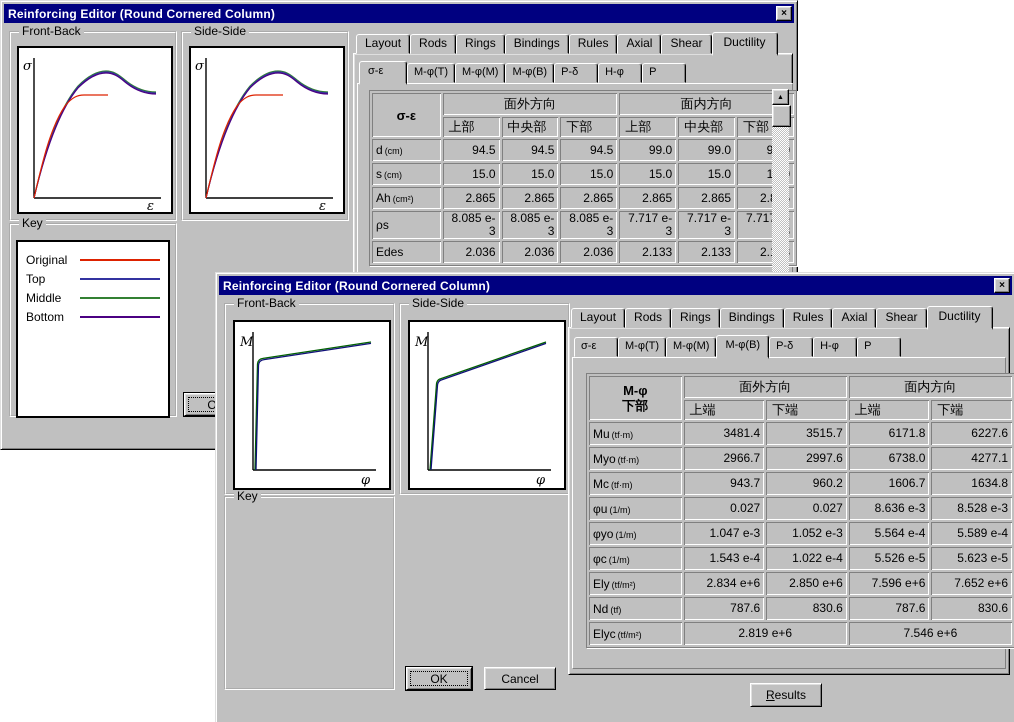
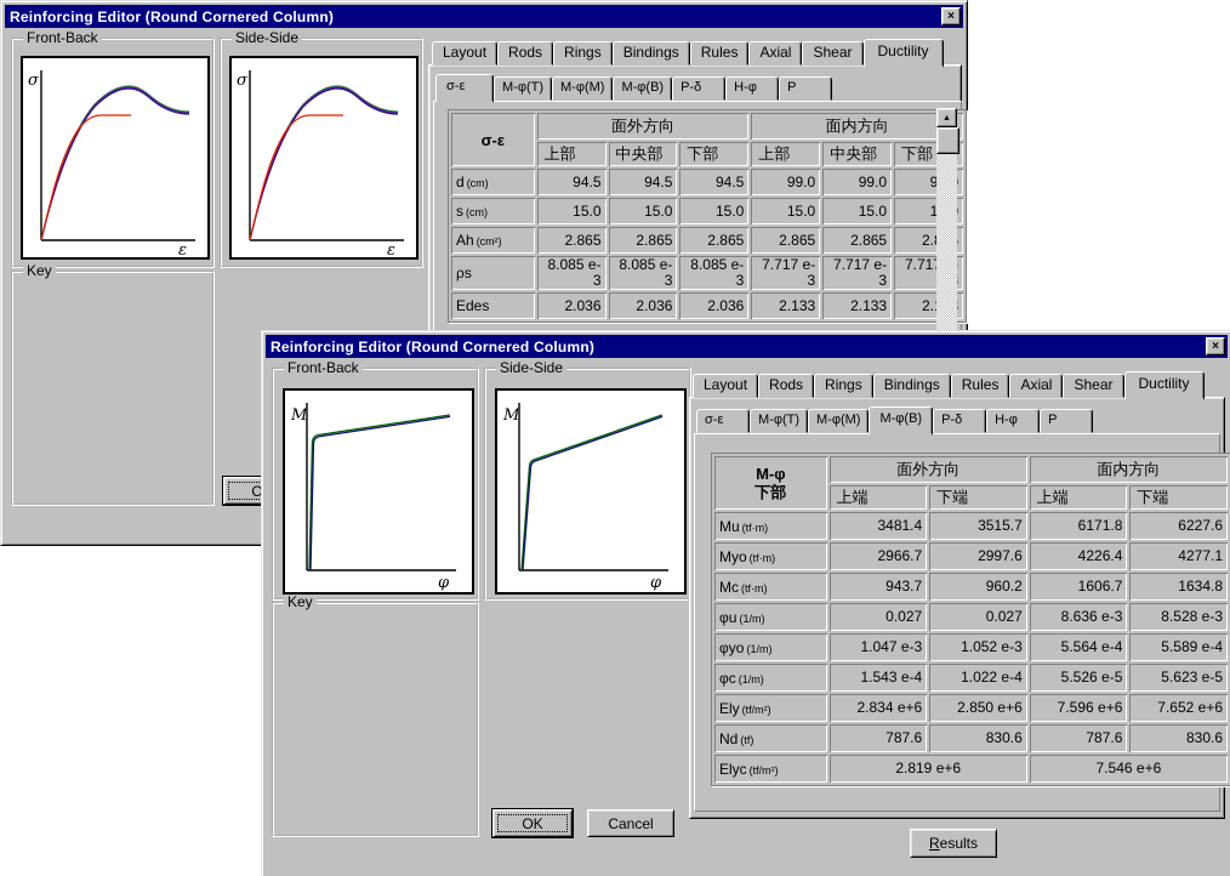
  Reinforcing Editor (Round Cornered Column)
  ×
  Front-Back
  σ
  ε
  Side-Side
  σ
  ε
  Key
- Original
- Top
- Middle
- Bottom
  Layout
  Rods
  Rings
  Bindings
  Rules
  Axial
  Shear
  Ductility
  σ-ε
  M-φ(T)
  M-φ(M)
  M-φ(B)
  P-δ
  H-φ
  P
  σ-ε	面外方向	面内方向
  上部	中央部	下部	上部	中央部	下部
  d (cm)	94.5	94.5	94.5	99.0	99.0	9
  s (cm)	15.0	15.0	15.0	15.0	15.0	1
  Ah (cm²)	2.865	2.865	2.865	2.865	2.865	2.
  ρs	8.085 e-3	8.085 e-3	8.085 e-3	7.717 e-3	7.717 e-3	7.71
  Edes	2.036	2.036	2.036	2.133	2.133	2.
  Reinforcing Editor (Round Cornered Column)
  ×
  Front-Back
  M
  φ
  Side-Side
  M
  φ
  Key
  OK
  Cancel
  Layout
  Rods
  Rings
  Bindings
  Rules
  Axial
  Shear
  Ductility
  σ-ε
  M-φ(T)
  M-φ(M)
  M-φ(B)
  P-δ
  H-φ
  P
  M-φ下部	面外方向	面内方向
  上端	下端	上端	下端
  Mu (tf·m)	3481.4	3515.7	6171.8	6227.6
- Myo (tf·m)	2966.7	2997.6	6738.0	4277.1
+ Myo (tf·m)	2966.7	2997.6	4226.4	4277.1
  Mc (tf·m)	943.7	960.2	1606.7	1634.8
  φu (1/m)	0.027	0.027	8.636 e-3	8.528 e-3
  φyo (1/m)	1.047 e-3	1.052 e-3	5.564 e-4	5.589 e-4
  φc (1/m)	1.543 e-4	1.022 e-4	5.526 e-5	5.623 e-5
  Ely (tf/m²)	2.834 e+6	2.850 e+6	7.596 e+6	7.652 e+6
  Nd (tf)	787.6	830.6	787.6	830.6
  Elyc (tf/m²)	2.819 e+6	7.546 e+6
  Results
